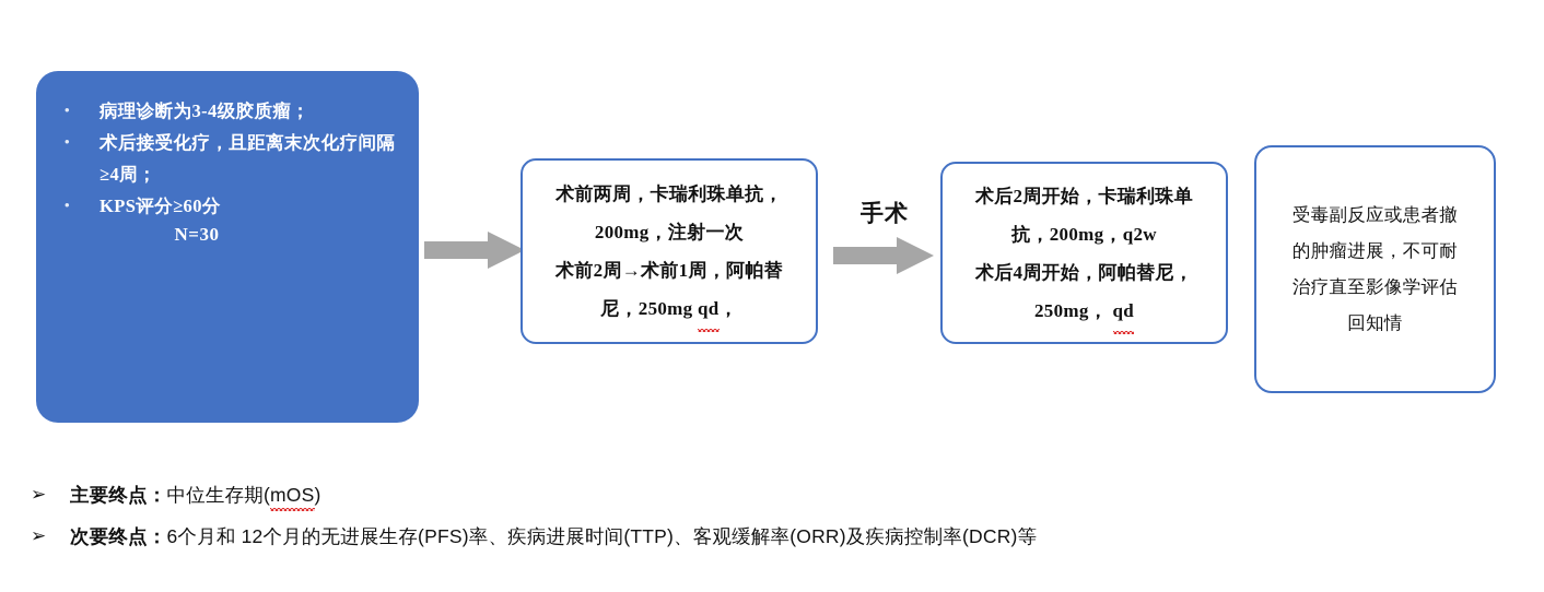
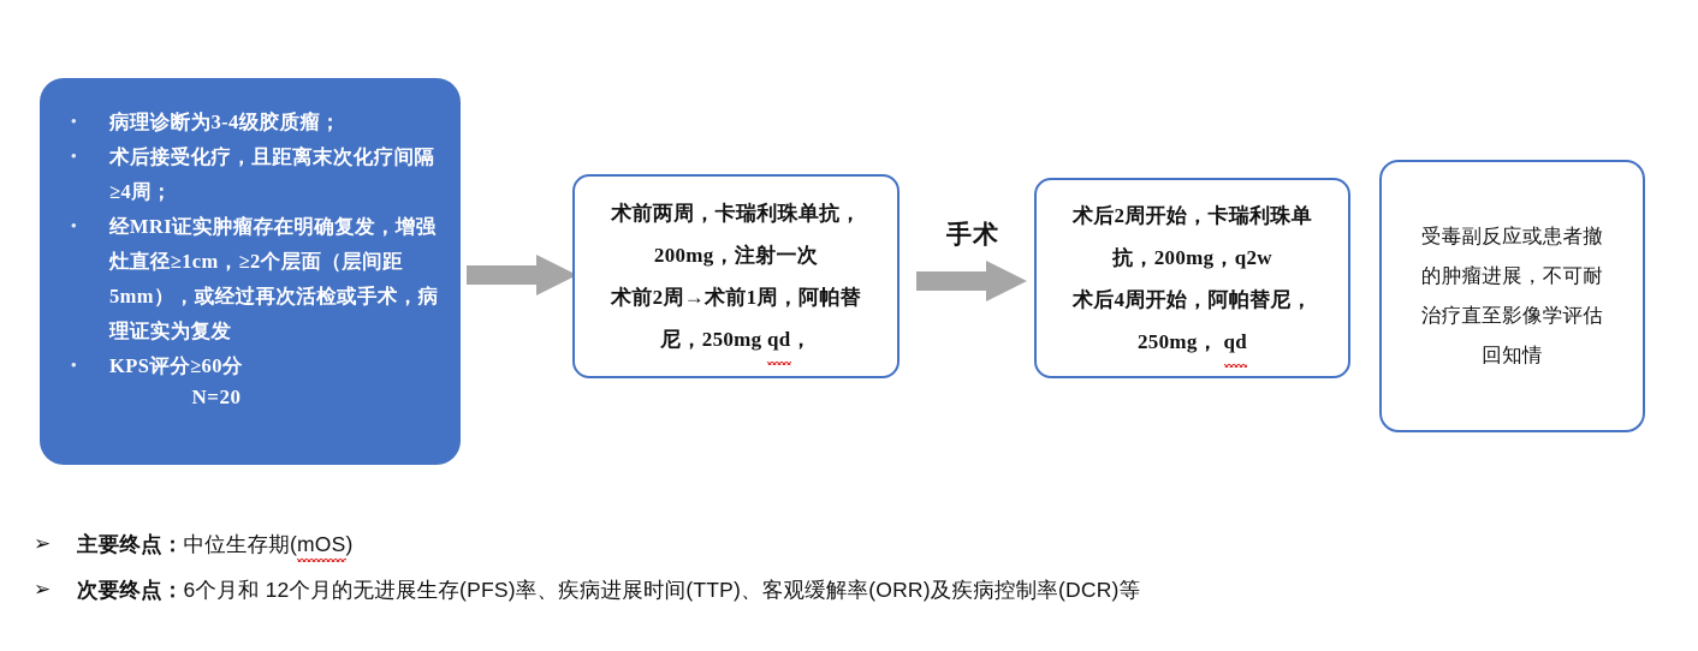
  病理诊断为3-4级胶质瘤；
  术后接受化疗，且距离末次化疗间隔≥4周；
+ 经MRI证实肿瘤存在明确复发，增强灶直径≥1cm，≥2个层面（层间距5mm），或经过再次活检或手术，病理证实为复发
  KPS评分≥60分
- N=30
+ N=20
  术前两周，卡瑞利珠单抗，
  200mg，注射一次
  术前2周→术前1周，阿帕替
  尼，250mg qd，
  手术
  术后2周开始，卡瑞利珠单
  抗，200mg，q2w
  术后4周开始，阿帕替尼，
  250mg， qd
  受毒副反应或患者撤
  的肿瘤进展，不可耐
  治疗直至影像学评估
  回知情
  ➢
  主要终点：中位生存期(mOS)
  ➢
  次要终点：6个月和 12个月的无进展生存(PFS)率、疾病进展时间(TTP)、客观缓解率(ORR)及疾病控制率(DCR)等
